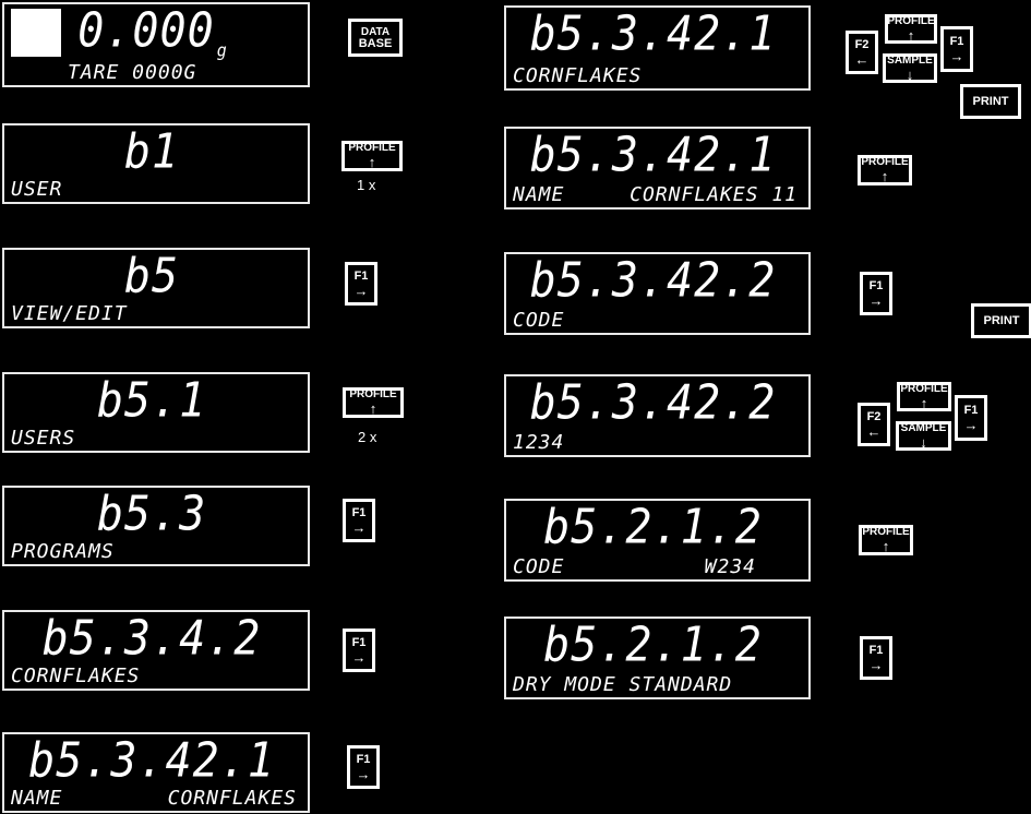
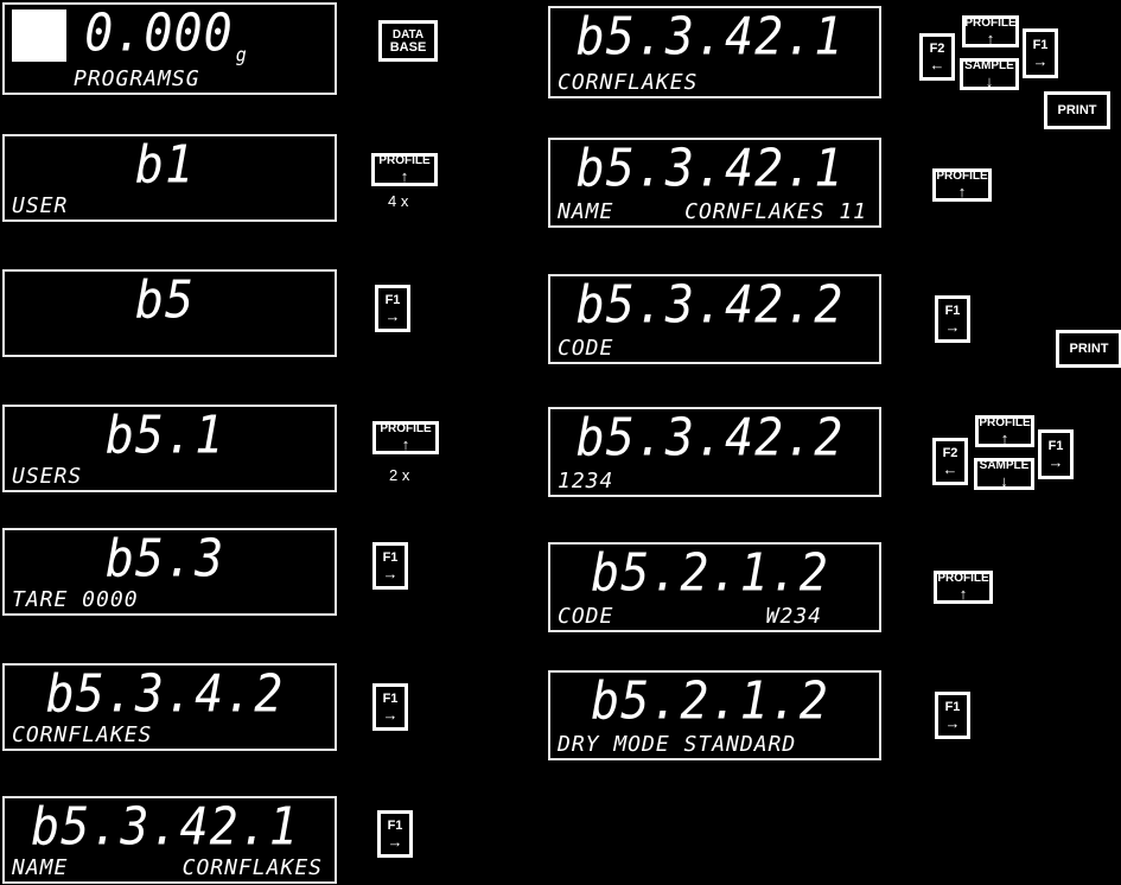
  0.000g
- TARE 0000
+ PROGRAMS
  G
  b1
  USER
  b5
- VIEW/EDIT
  b5.1
  USERS
  b5.3
- PROGRAMS
+ TARE 0000
  b5.3.4.2
  CORNFLAKES
  b5.3.42.1
  NAME
  CORNFLAKES
  DATA
  BASE
  PROFILE
  ↑
- 1 x
+ 4 x
  F1
  →
  PROFILE
  ↑
  2 x
  F1
  →
  F1
  →
  F1
  →
  b5.3.42.1
  CORNFLAKES
  b5.3.42.1
  NAME
  CORNFLAKES 11
  b5.3.42.2
  CODE
  b5.3.42.2
  1234
  b5.2.1.2
  CODE
  W234
  b5.2.1.2
  DRY MODE STANDARD
  F2
  ←
  PROFILE
  ↑
  SAMPLE
  ↓
  F1
  →
  PRINT
  PROFILE
  ↑
  F1
  →
  F2
  ←
  PROFILE
  ↑
  SAMPLE
  ↓
  F1
  →
  PRINT
  PROFILE
  ↑
  F1
  →
